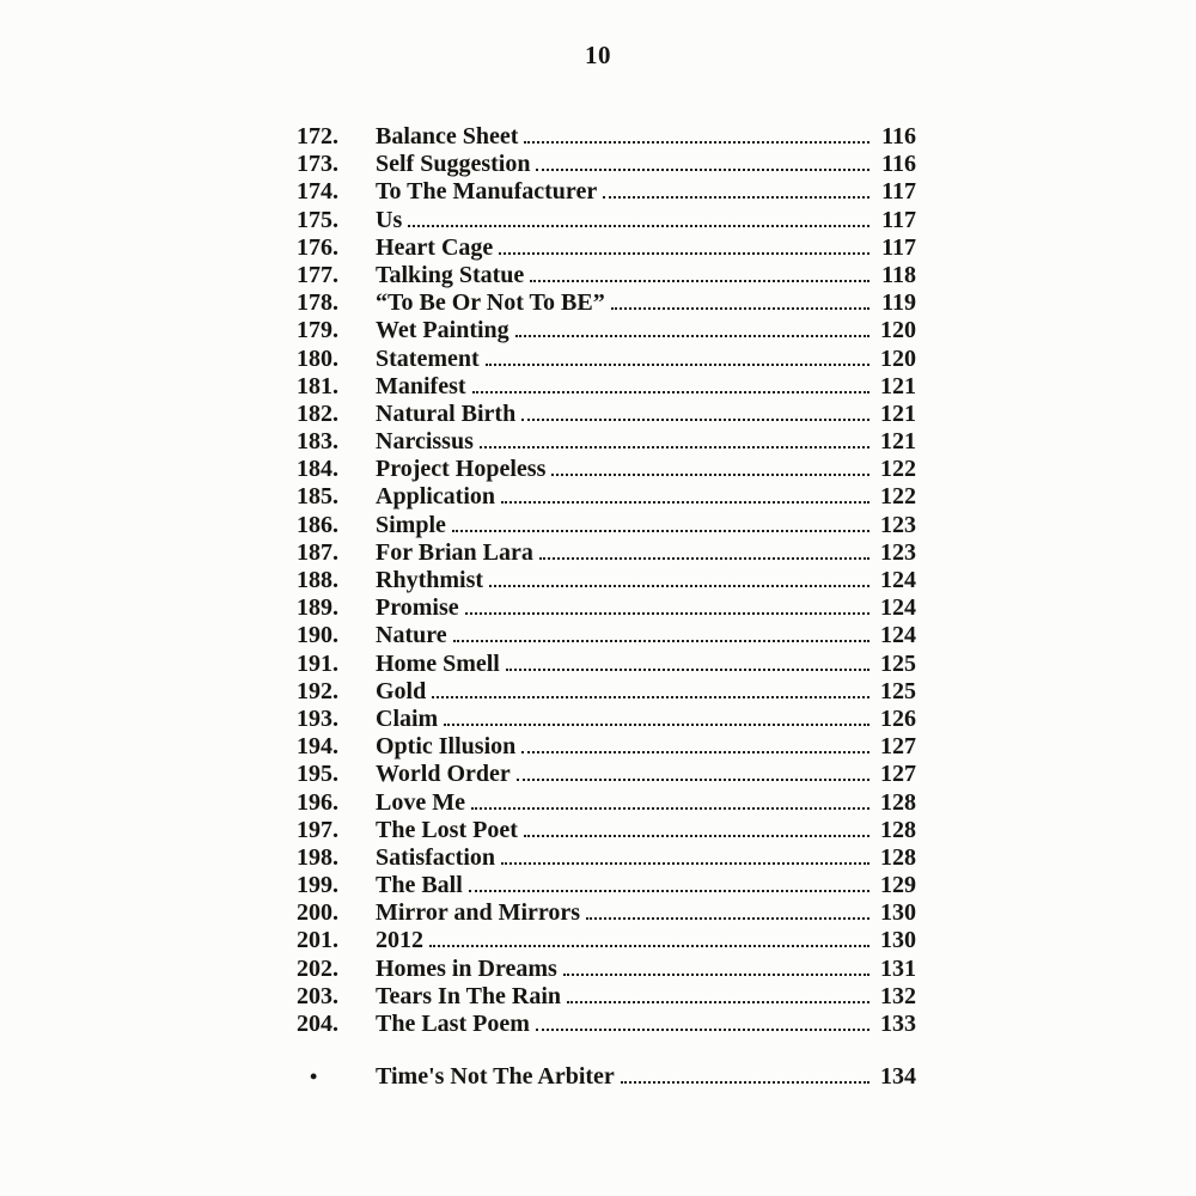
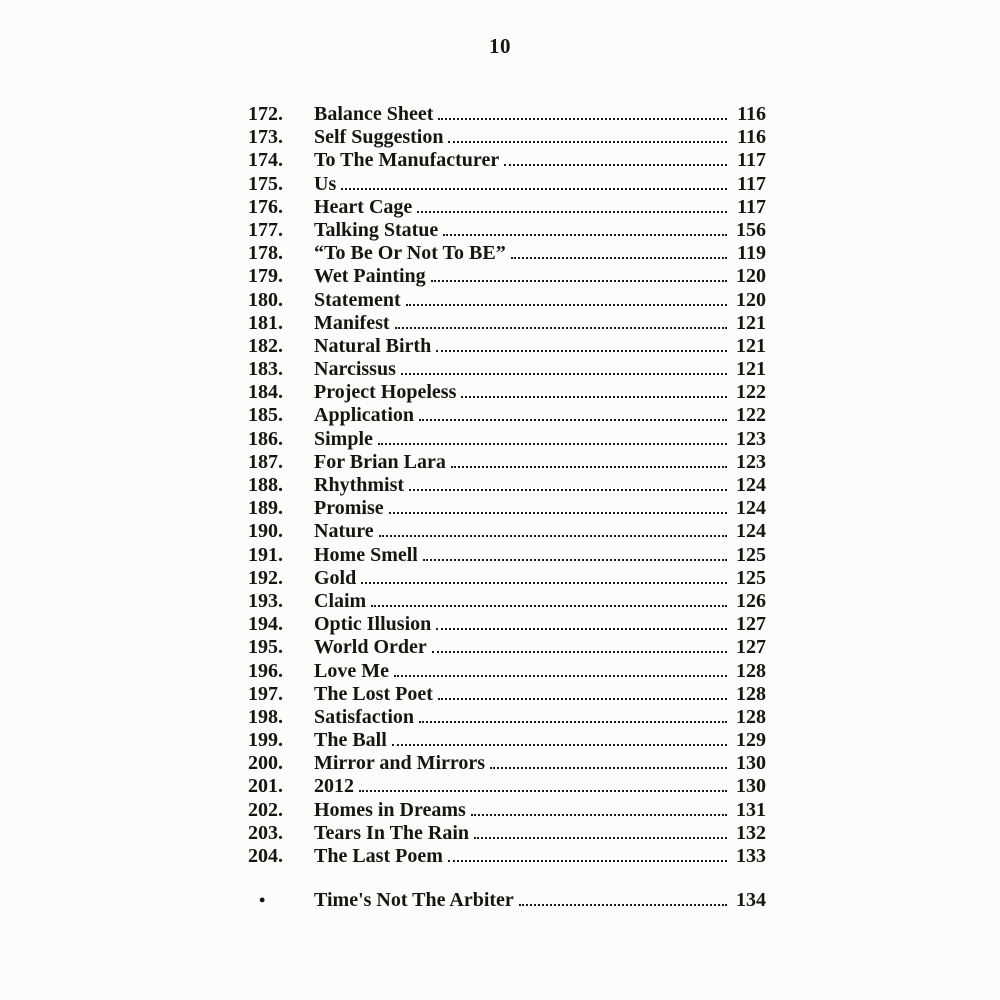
  10
  172.
  Balance Sheet
  116
  173.
  Self Suggestion
  116
  174.
  To The Manufacturer
  117
  175.
  Us
  117
  176.
  Heart Cage
  117
  177.
  Talking Statue
- 118
+ 156
  178.
  “To Be Or Not To BE”
  119
  179.
  Wet Painting
  120
  180.
  Statement
  120
  181.
  Manifest
  121
  182.
  Natural Birth
  121
  183.
  Narcissus
  121
  184.
  Project Hopeless
  122
  185.
  Application
  122
  186.
  Simple
  123
  187.
  For Brian Lara
  123
  188.
  Rhythmist
  124
  189.
  Promise
  124
  190.
  Nature
  124
  191.
  Home Smell
  125
  192.
  Gold
  125
  193.
  Claim
  126
  194.
  Optic Illusion
  127
  195.
  World Order
  127
  196.
  Love Me
  128
  197.
  The Lost Poet
  128
  198.
  Satisfaction
  128
  199.
  The Ball
  129
  200.
  Mirror and Mirrors
  130
  201.
  2012
  130
  202.
  Homes in Dreams
  131
  203.
  Tears In The Rain
  132
  204.
  The Last Poem
  133
  •
  Time's Not The Arbiter
  134
